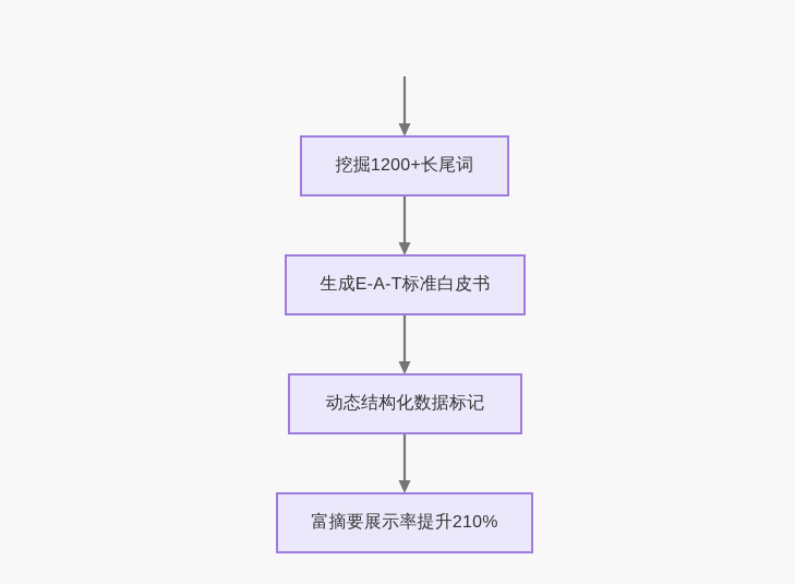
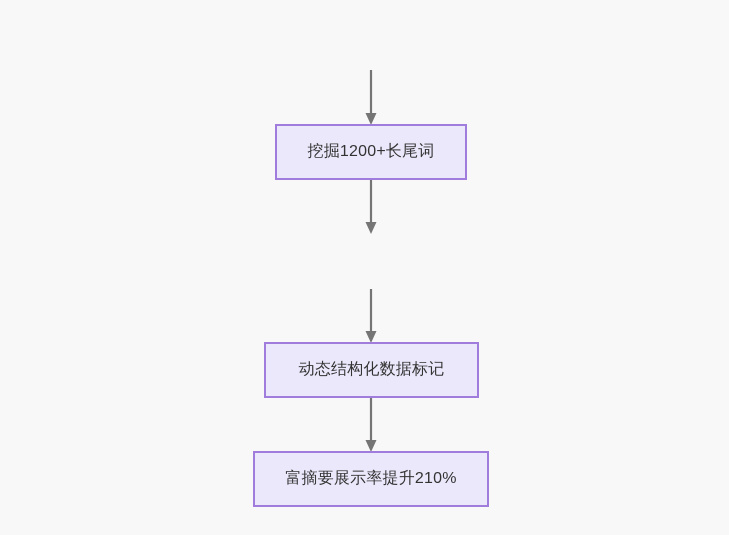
  挖掘1200+长尾词
- 生成E-A-T标准白皮书
  动态结构化数据标记
  富摘要展示率提升210%
